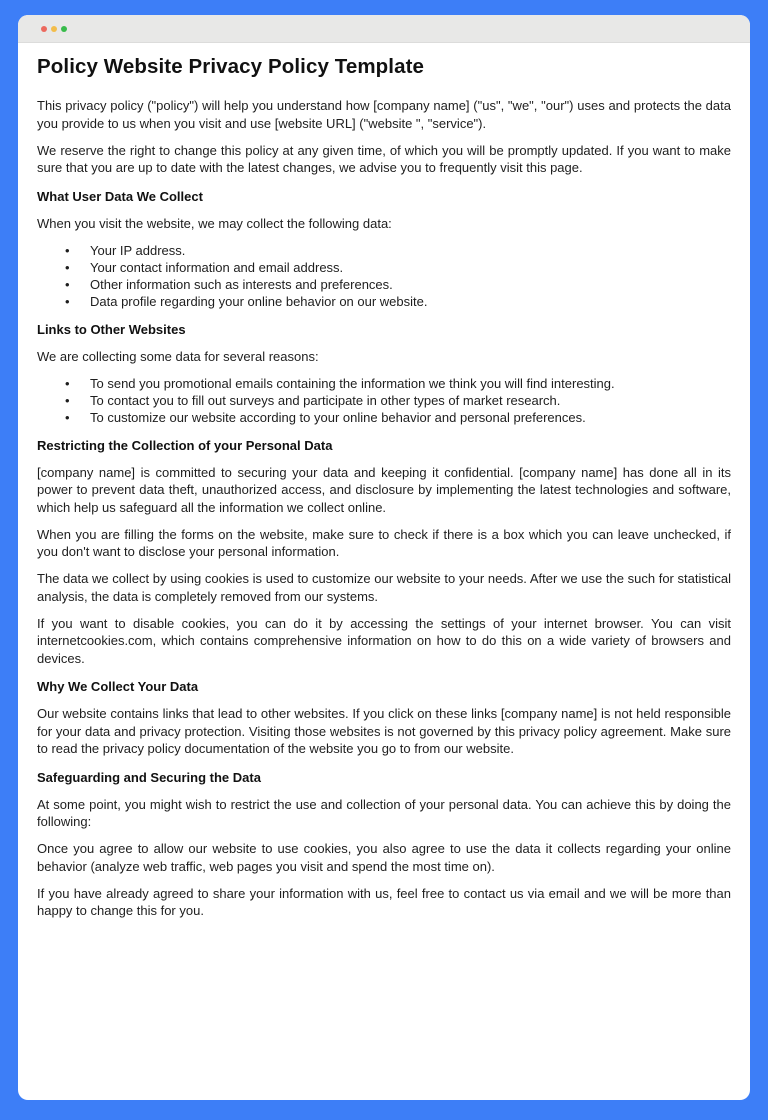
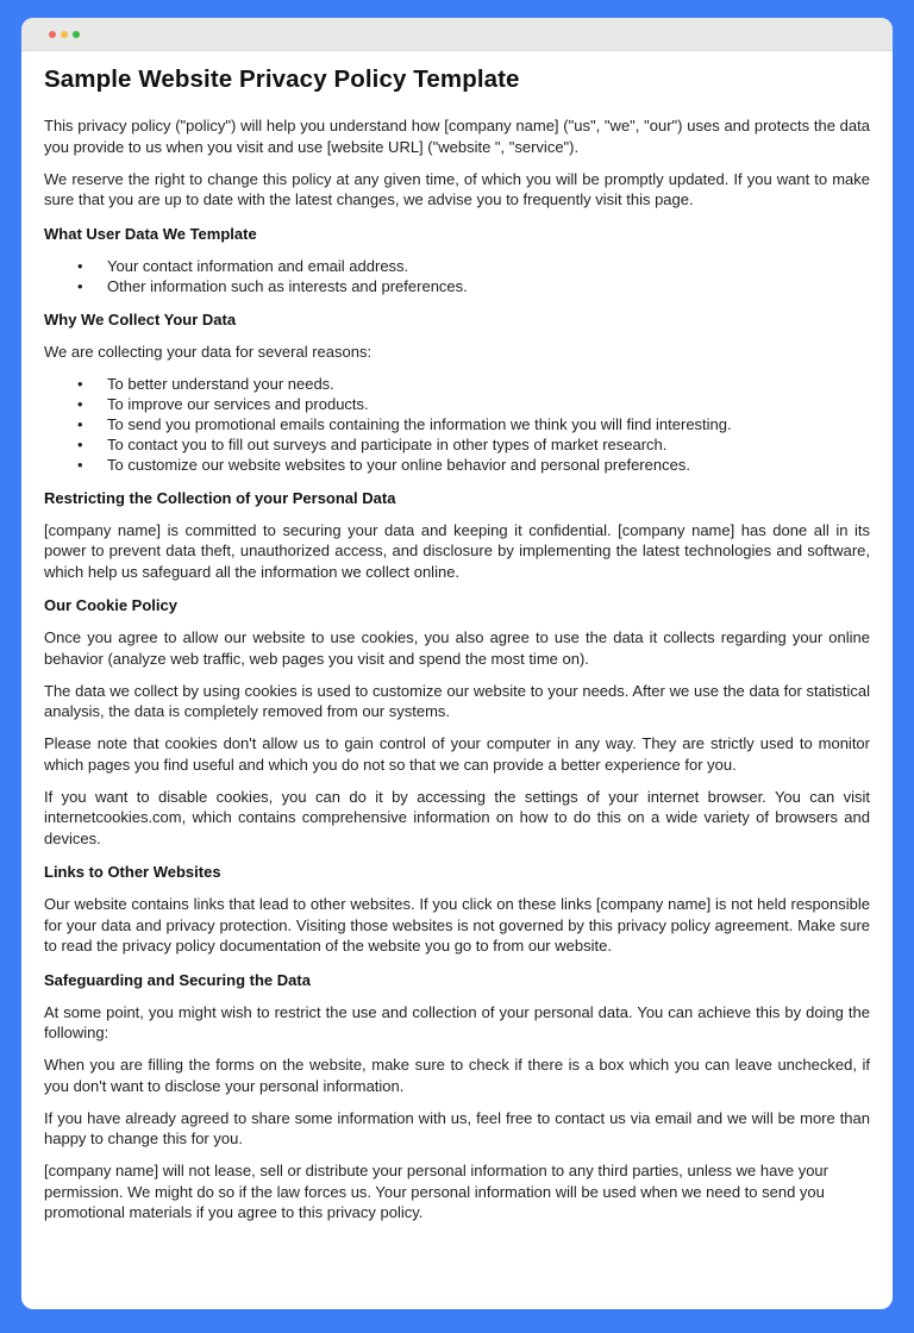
- Policy Website Privacy Policy Template
+ Sample Website Privacy Policy Template
  This privacy policy ("policy") will help you understand how [company name] ("us", "we", "our") uses and protects the data you provide to us when you visit and use [website URL] ("website ", "service").
  We reserve the right to change this policy at any given time, of which you will be promptly updated. If you want to make sure that you are up to date with the latest changes, we advise you to frequently visit this page.
- What User Data We Collect
+ What User Data We Template
- When you visit the website, we may collect the following data:
- Your IP address.
  Your contact information and email address.
  Other information such as interests and preferences.
- Data profile regarding your online behavior on our website.
- Links to Other Websites
+ Why We Collect Your Data
- We are collecting some data for several reasons:
+ We are collecting your data for several reasons:
+ To better understand your needs.
+ To improve our services and products.
  To send you promotional emails containing the information we think you will find interesting.
  To contact you to fill out surveys and participate in other types of market research.
- To customize our website according to your online behavior and personal preferences.
+ To customize our website websites to your online behavior and personal preferences.
  Restricting the Collection of your Personal Data
  [company name] is committed to securing your data and keeping it confidential. [company name] has done all in its power to prevent data theft, unauthorized access, and disclosure by implementing the latest technologies and software, which help us safeguard all the information we collect online.
+ Our Cookie Policy
- When you are filling the forms on the website, make sure to check if there is a box which you can leave unchecked, if you don't want to disclose your personal information.
+ Once you agree to allow our website to use cookies, you also agree to use the data it collects regarding your online behavior (analyze web traffic, web pages you visit and spend the most time on).
- The data we collect by using cookies is used to customize our website to your needs. After we use the such for statistical analysis, the data is completely removed from our systems.
+ The data we collect by using cookies is used to customize our website to your needs. After we use the data for statistical analysis, the data is completely removed from our systems.
+ Please note that cookies don't allow us to gain control of your computer in any way. They are strictly used to monitor which pages you find useful and which you do not so that we can provide a better experience for you.
  If you want to disable cookies, you can do it by accessing the settings of your internet browser. You can visit internetcookies.com, which contains comprehensive information on how to do this on a wide variety of browsers and devices.
- Why We Collect Your Data
+ Links to Other Websites
  Our website contains links that lead to other websites. If you click on these links [company name] is not held responsible for your data and privacy protection. Visiting those websites is not governed by this privacy policy agreement. Make sure to read the privacy policy documentation of the website you go to from our website.
  Safeguarding and Securing the Data
  At some point, you might wish to restrict the use and collection of your personal data. You can achieve this by doing the following:
- Once you agree to allow our website to use cookies, you also agree to use the data it collects regarding your online behavior (analyze web traffic, web pages you visit and spend the most time on).
+ When you are filling the forms on the website, make sure to check if there is a box which you can leave unchecked, if you don't want to disclose your personal information.
- If you have already agreed to share your information with us, feel free to contact us via email and we will be more than happy to change this for you.
+ If you have already agreed to share some information with us, feel free to contact us via email and we will be more than happy to change this for you.
+ [company name] will not lease, sell or distribute your personal information to any third parties, unless we have your permission. We might do so if the law forces us. Your personal information will be used when we need to send you promotional materials if you agree to this privacy policy.
